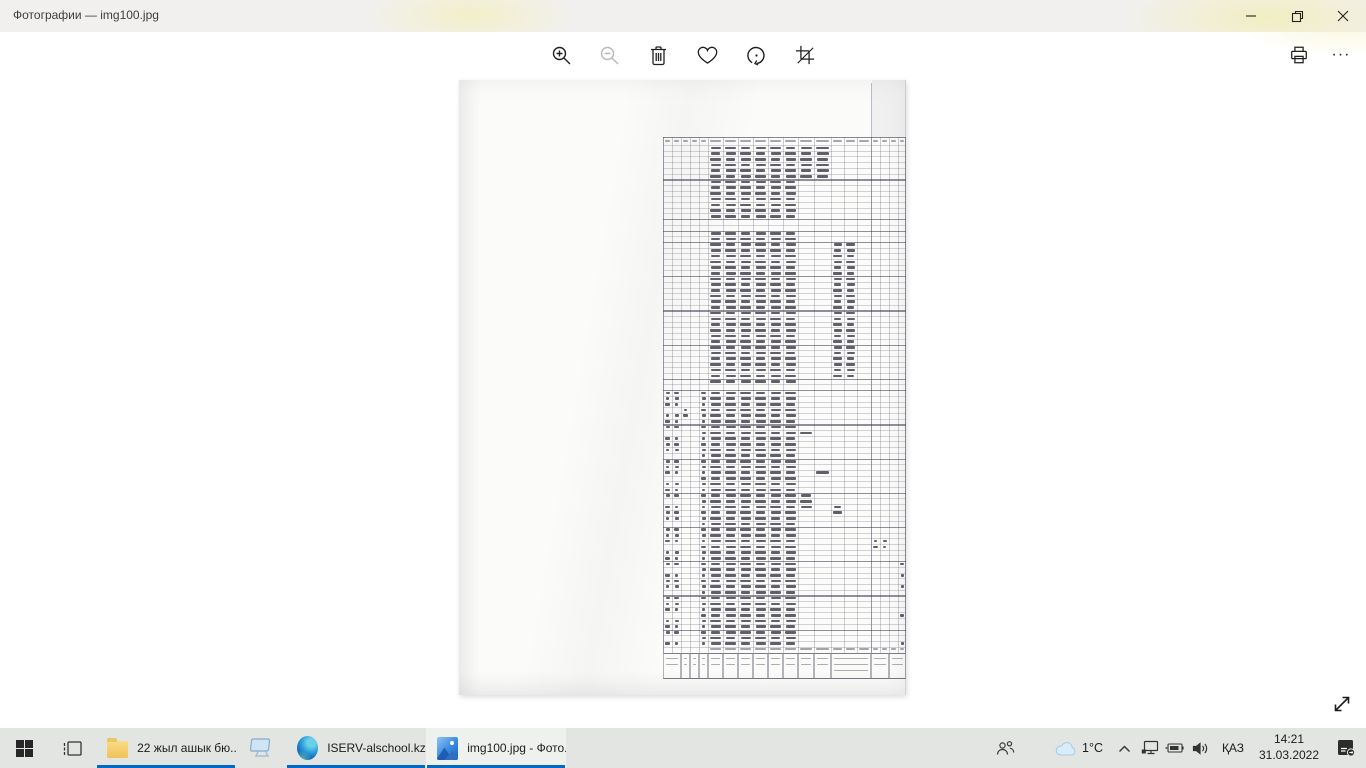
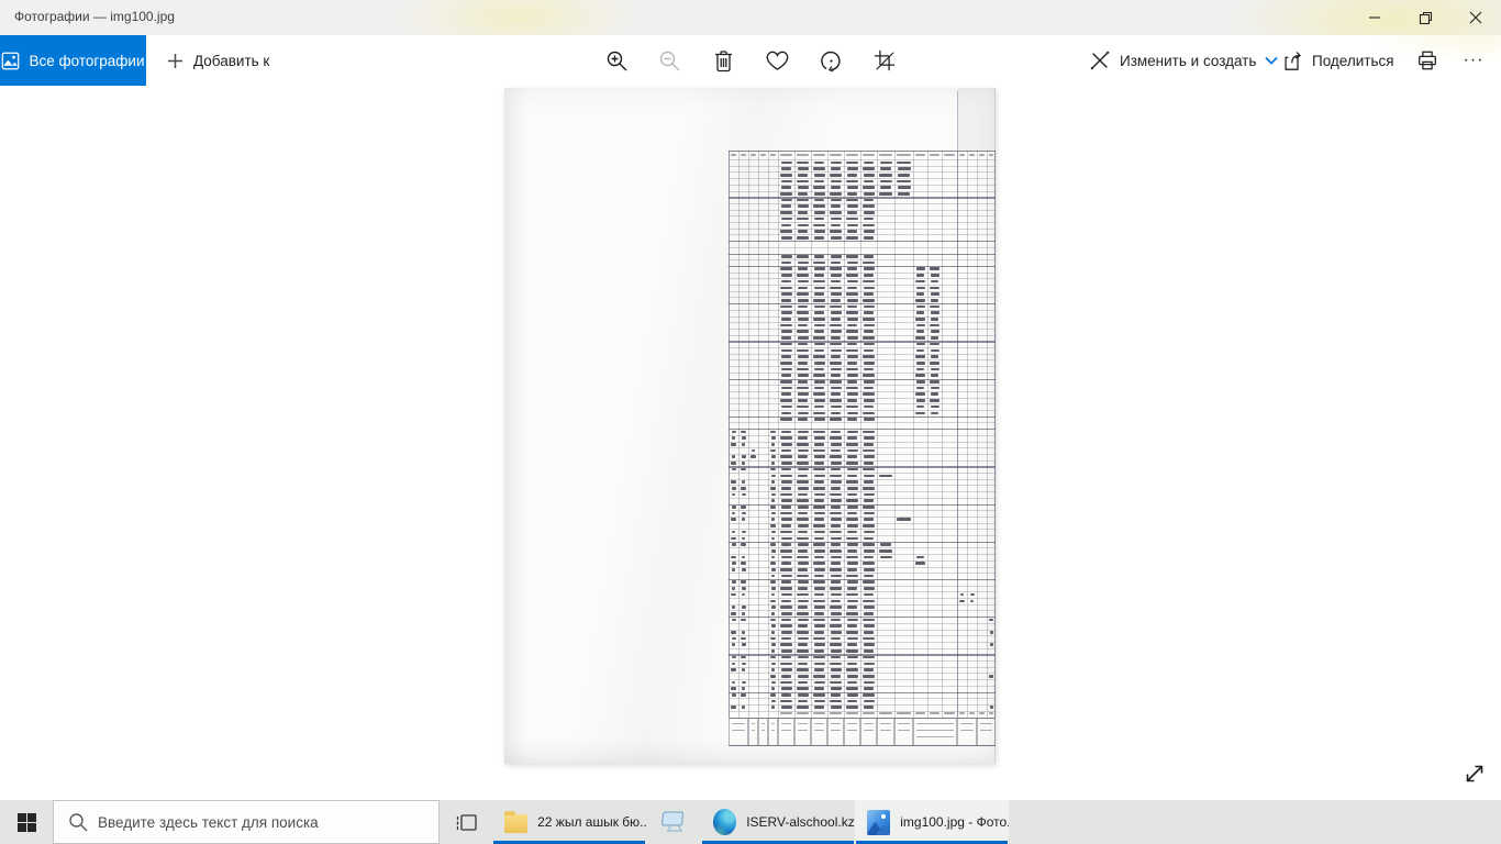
  Фотографии — img100.jpg
+ Все фотографии
+ Добавить к
+ Изменить и создать
+ Поделиться
  ···
+ Введите здесь текст для поиска
  22 жыл ашык бю..
  ISERV-alschool.kz
  img100.jpg - Фото.
- 1°C
- ҚАЗ
- 14:21
- 31.03.2022
